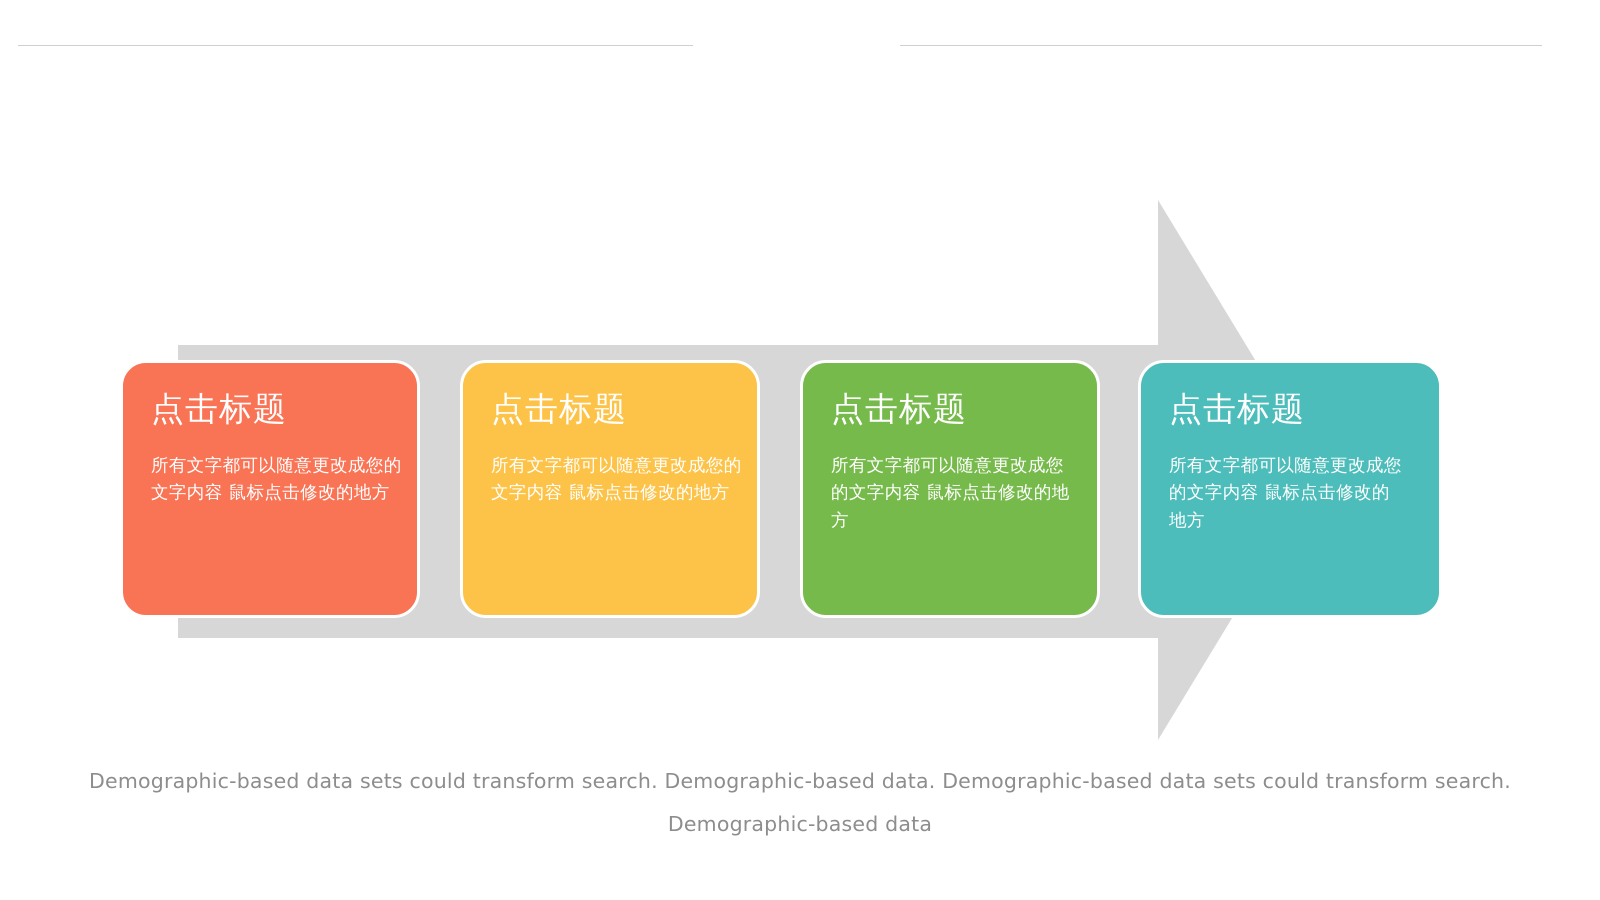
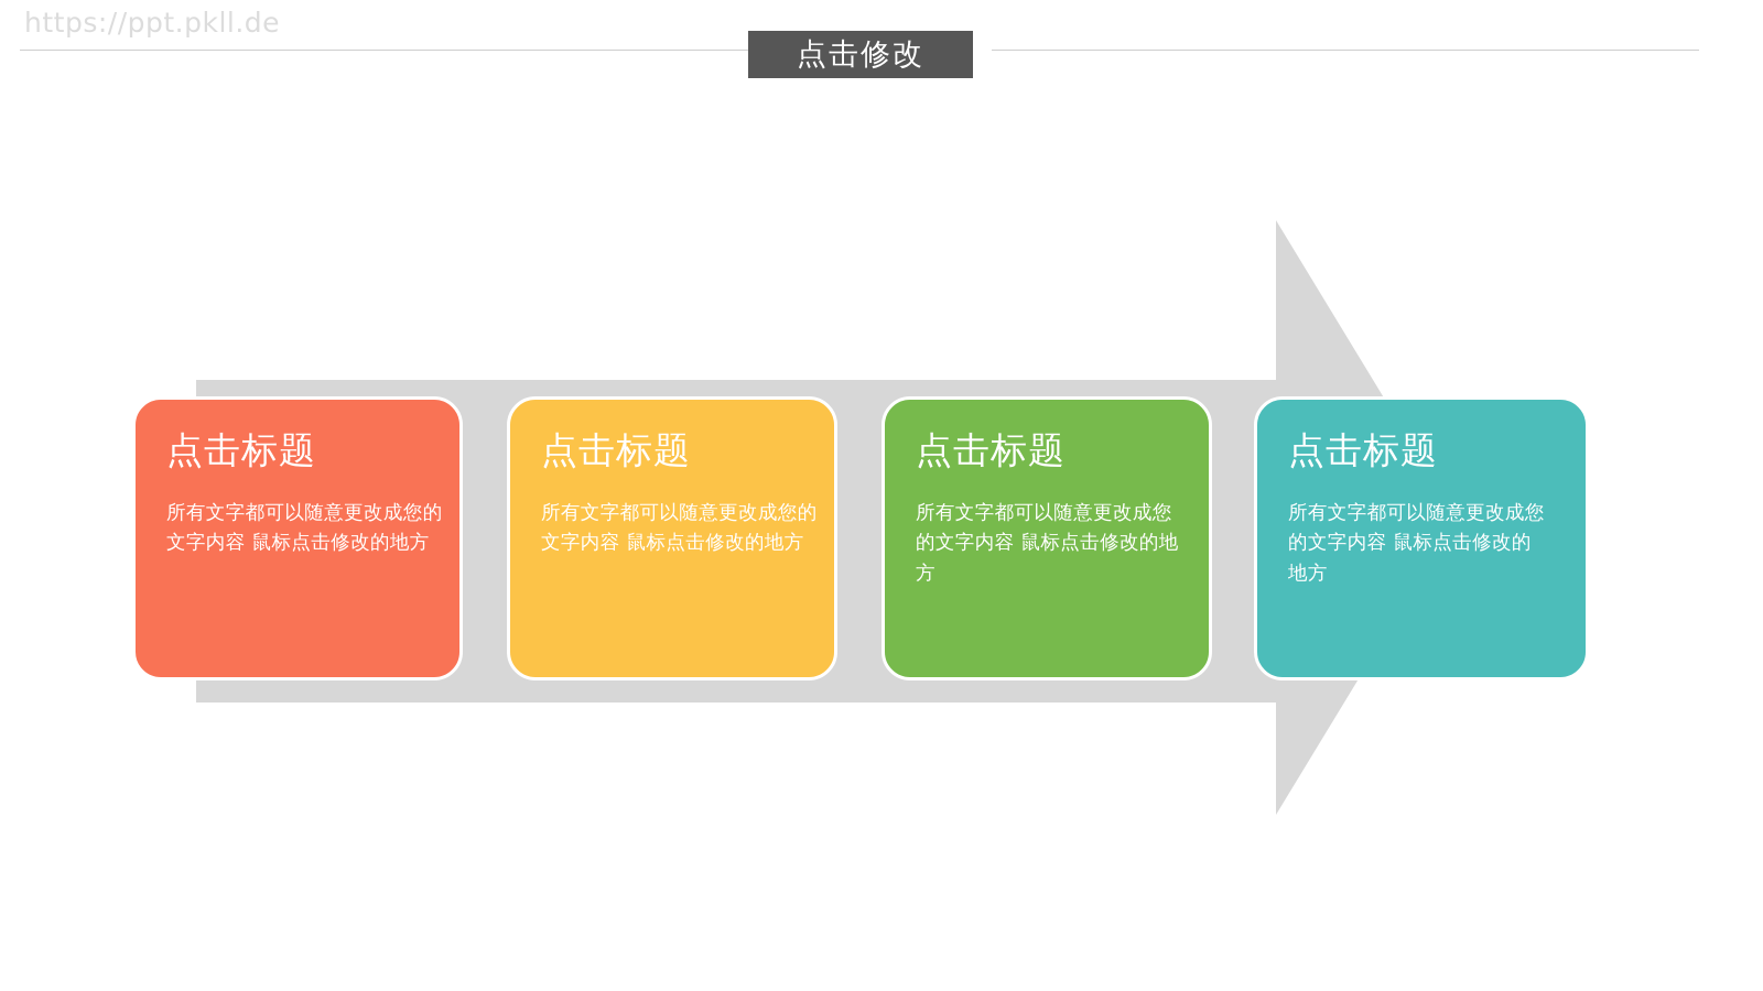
+ https://ppt.pkll.de
+ 点击修改
  点击标题
  所有文字都可以随意更改成您的文字内容 鼠标点击修改的地方
  点击标题
  所有文字都可以随意更改成您的文字内容 鼠标点击修改的地方
  点击标题
  所有文字都可以随意更改成您的文字内容 鼠标点击修改的地方
  点击标题
  所有文字都可以随意更改成您的文字内容 鼠标点击修改的地方
- Demographic-based data sets could transform search. Demographic-based data. Demographic-based data sets could transform search.
- Demographic-based data
